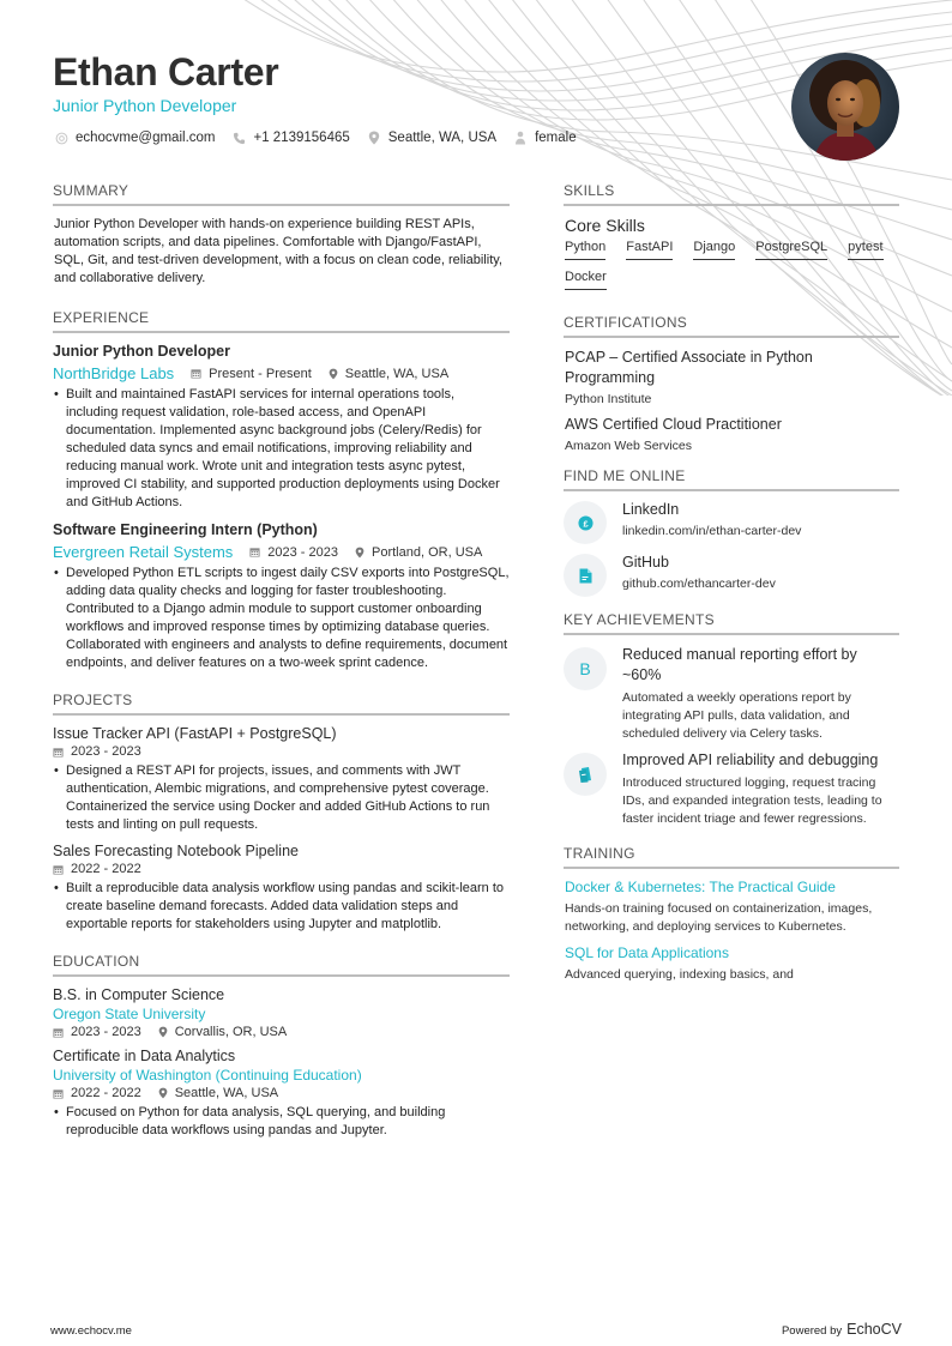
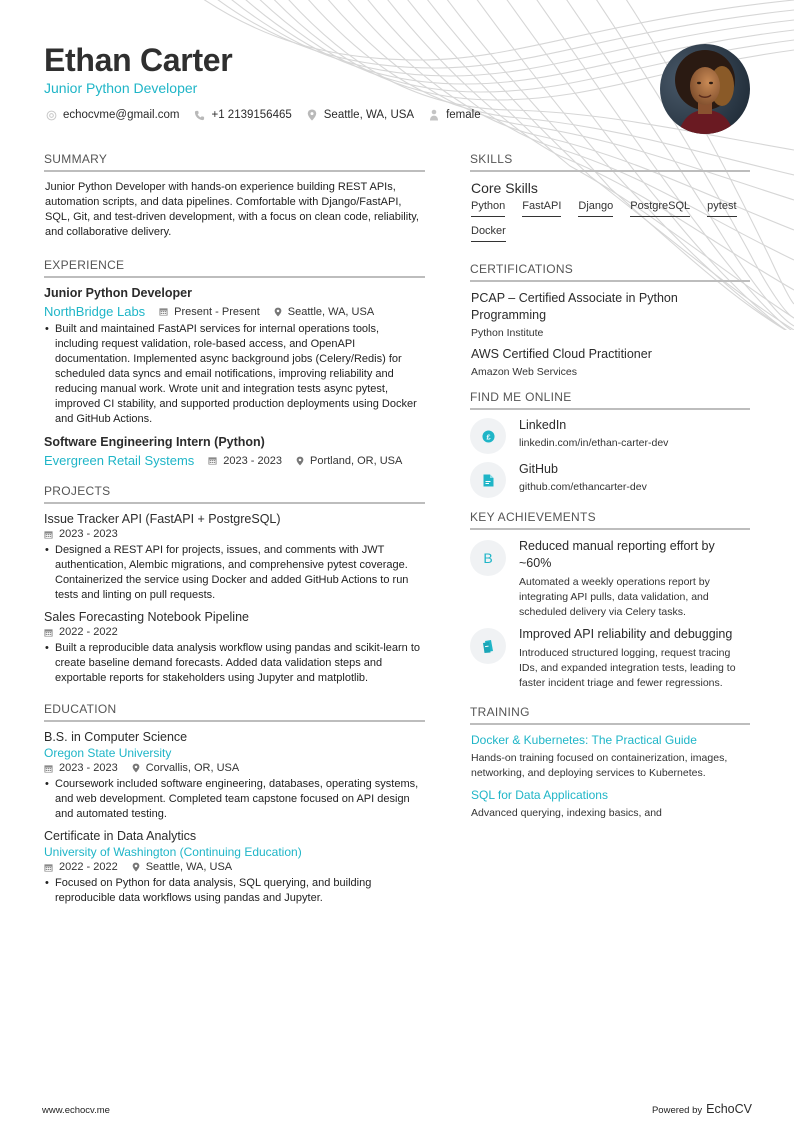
  Ethan Carter
  Junior Python Developer
  echocvme@gmail.com
  +1 2139156465
  Seattle, WA, USA
  female
  SUMMARY
  Junior Python Developer with hands-on experience building REST APIs, automation scripts, and data pipelines. Comfortable with Django/FastAPI, SQL, Git, and test-driven development, with a focus on clean code, reliability, and collaborative delivery.
  EXPERIENCE
  Junior Python Developer
  NorthBridge Labs
  Present - Present
  Seattle, WA, USA
  Built and maintained FastAPI services for internal operations tools, including request validation, role-based access, and OpenAPI documentation. Implemented async background jobs (Celery/Redis) for scheduled data syncs and email notifications, improving reliability and reducing manual work. Wrote unit and integration tests async pytest, improved CI stability, and supported production deployments using Docker and GitHub Actions.
  Software Engineering Intern (Python)
  Evergreen Retail Systems
  2023 - 2023
  Portland, OR, USA
- Developed Python ETL scripts to ingest daily CSV exports into PostgreSQL, adding data quality checks and logging for faster troubleshooting. Contributed to a Django admin module to support customer onboarding workflows and improved response times by optimizing database queries. Collaborated with engineers and analysts to define requirements, document endpoints, and deliver features on a two-week sprint cadence.
  PROJECTS
  Issue Tracker API (FastAPI + PostgreSQL)
  2023 - 2023
  Designed a REST API for projects, issues, and comments with JWT authentication, Alembic migrations, and comprehensive pytest coverage. Containerized the service using Docker and added GitHub Actions to run tests and linting on pull requests.
  Sales Forecasting Notebook Pipeline
  2022 - 2022
  Built a reproducible data analysis workflow using pandas and scikit-learn to create baseline demand forecasts. Added data validation steps and exportable reports for stakeholders using Jupyter and matplotlib.
  EDUCATION
  B.S. in Computer Science
  Oregon State University
  2023 - 2023
  Corvallis, OR, USA
+ Coursework included software engineering, databases, operating systems, and web development. Completed team capstone focused on API design and automated testing.
  Certificate in Data Analytics
  University of Washington (Continuing Education)
  2022 - 2022
  Seattle, WA, USA
  Focused on Python for data analysis, SQL querying, and building reproducible data workflows using pandas and Jupyter.
  SKILLS
  Core Skills
  Python
  FastAPI
  Django
  PostgreSQL
  pytest
  Docker
  CERTIFICATIONS
  PCAP – Certified Associate in Python Programming
  Python Institute
  AWS Certified Cloud Practitioner
  Amazon Web Services
  FIND ME ONLINE
  £
  LinkedIn
  linkedin.com/in/ethan-carter-dev
  GitHub
  github.com/ethancarter-dev
  KEY ACHIEVEMENTS
  B
  Reduced manual reporting effort by ~60%
  Automated a weekly operations report by integrating API pulls, data validation, and scheduled delivery via Celery tasks.
  Improved API reliability and debugging
  Introduced structured logging, request tracing IDs, and expanded integration tests, leading to faster incident triage and fewer regressions.
  TRAINING
  Docker & Kubernetes: The Practical Guide
  Hands-on training focused on containerization, images, networking, and deploying services to Kubernetes.
  SQL for Data Applications
  Advanced querying, indexing basics, and
  www.echocv.me
  Powered by
  EchoCV
